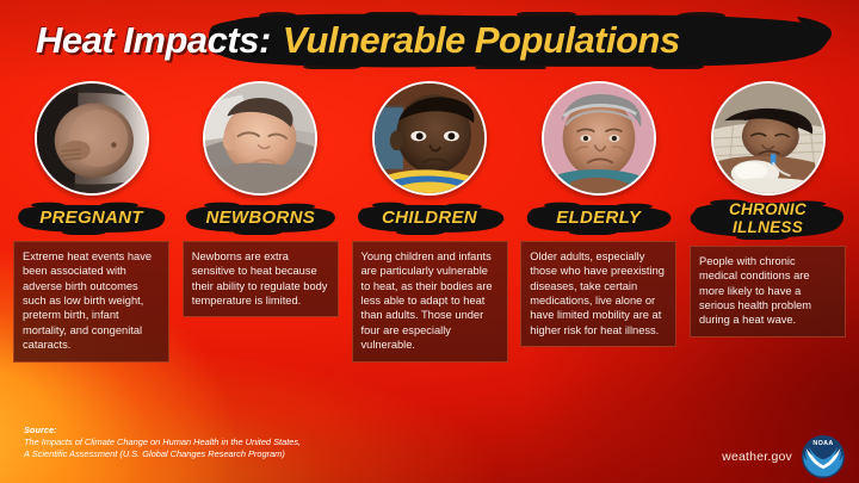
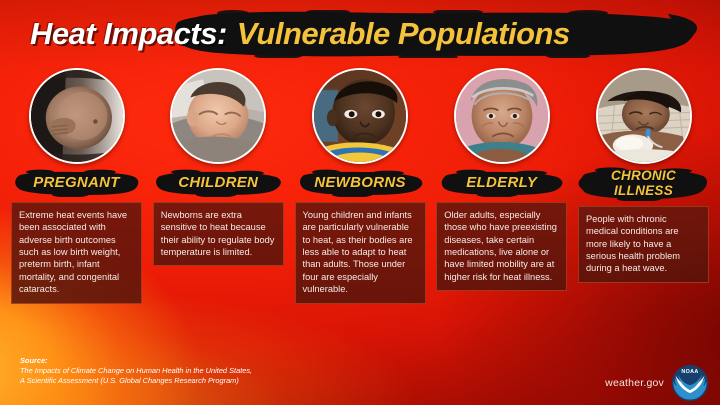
  Heat Impacts: Vulnerable Populations
  PREGNANT
  Extreme heat events have been associated with adverse birth outcomes such as low birth weight, preterm birth, infant mortality, and congenital cataracts.
- NEWBORNS
+ CHILDREN
  Newborns are extra sensitive to heat because their ability to regulate body temperature is limited.
- CHILDREN
+ NEWBORNS
  Young children and infants are particularly vulnerable to heat, as their bodies are less able to adapt to heat than adults. Those under four are especially vulnerable.
  ELDERLY
  Older adults, especially those who have preexisting diseases, take certain medications, live alone or have limited mobility are at higher risk for heat illness.
  CHRONIC
  ILLNESS
  People with chronic medical conditions are more likely to have a serious health problem during a heat wave.
  Source:
  The Impacts of Climate Change on Human Health in the United States,
  A Scientific Assessment (U.S. Global Changes Research Program)
  weather.gov
